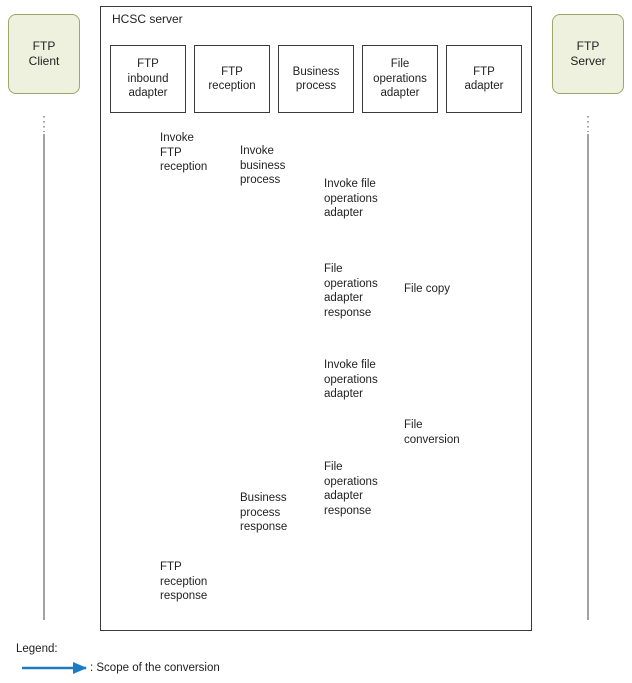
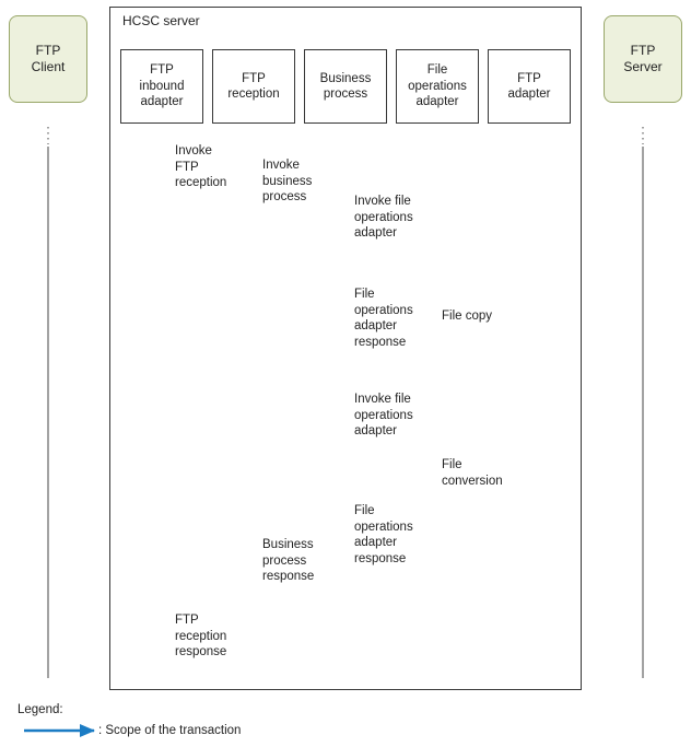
  HCSC server
  FTP
  Client
  FTP
  Server
  FTP
  inbound
  adapter
  FTP
  reception
  Business
  process
  File
  operations
  adapter
  FTP
  adapter
  Invoke
  FTP
  reception
  Invoke
  business
  process
  Invoke file
  operations
  adapter
  File copy
  File
  operations
  adapter
  response
  Invoke file
  operations
  adapter
  File
  conversion
  File
  operations
  adapter
  response
  Business
  process
  response
  FTP
  reception
  response
  Legend:
- : Scope of the conversion
+ : Scope of the transaction
